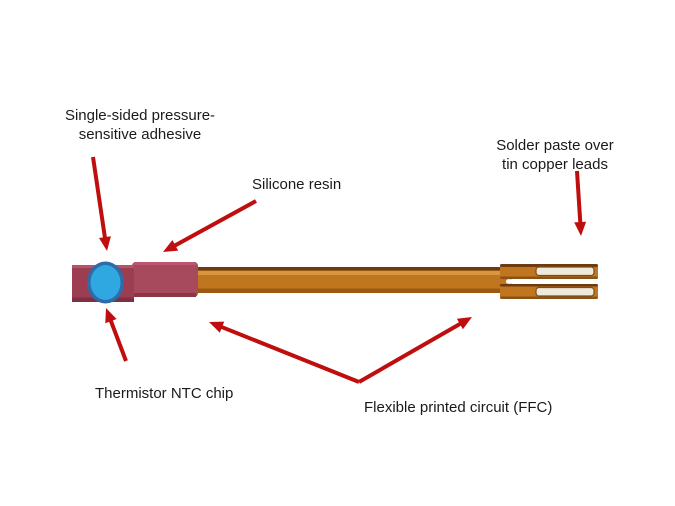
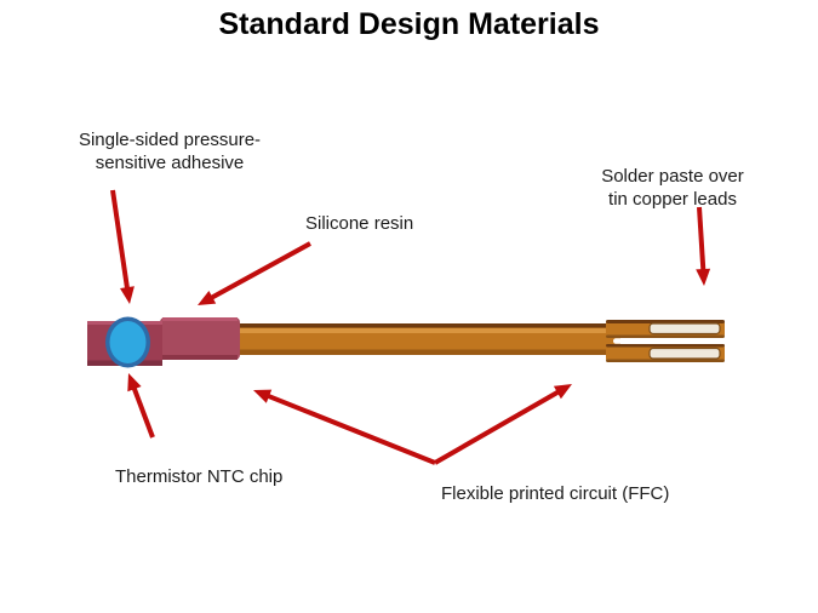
+ Standard Design Materials
  Single-sided pressure-
  sensitive adhesive
  Silicone resin
  Solder paste over
  tin copper leads
  Thermistor NTC chip
  Flexible printed circuit (FFC)
